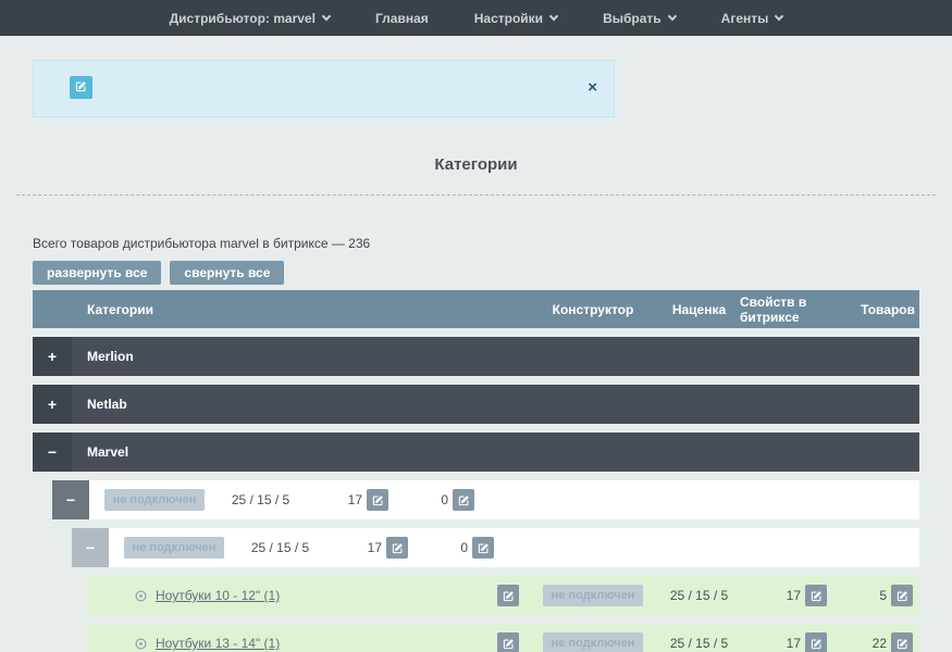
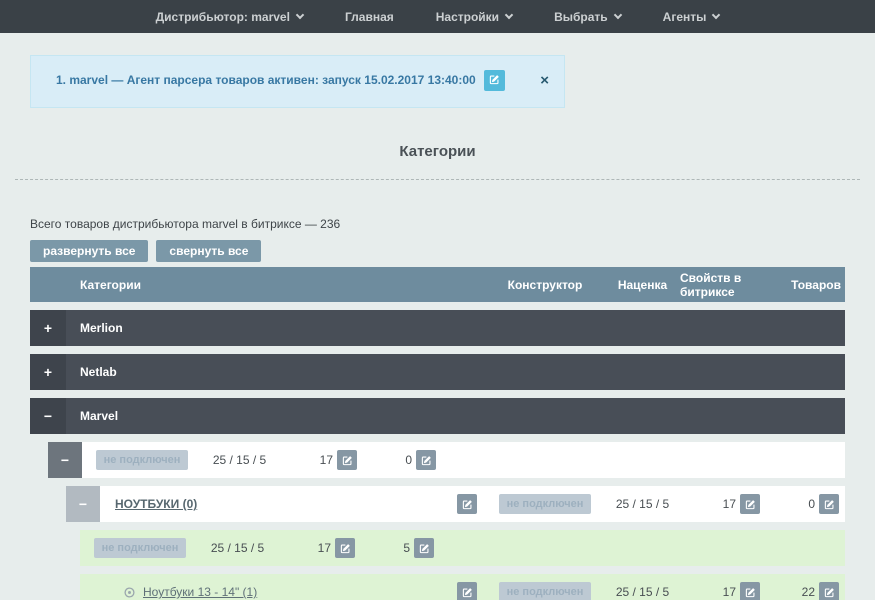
  Дистрибьютор: marvel
  Главная
  Настройки
  Выбрать
  Агенты
+ 1. marvel — Агент парсера товаров активен: запуск 15.02.2017 13:40:00
  ×
  Категории
  Всего товаров дистрибьютора marvel в битриксе — 236
  развернуть все
  свернуть все
  Категории
  Конструктор
  Наценка
  Свойств в битриксе
  Товаров
  +
  Merlion
  +
  Netlab
  −
  Marvel
  −
  не подключен
  25 / 15 / 5
  17
  0
  −
+ НОУТБУКИ (0)
  не подключен
  25 / 15 / 5
  17
  0
- Ноутбуки 10 - 12" (1)
  не подключен
  25 / 15 / 5
  17
  5
  Ноутбуки 13 - 14" (1)
  не подключен
  25 / 15 / 5
  17
  22
